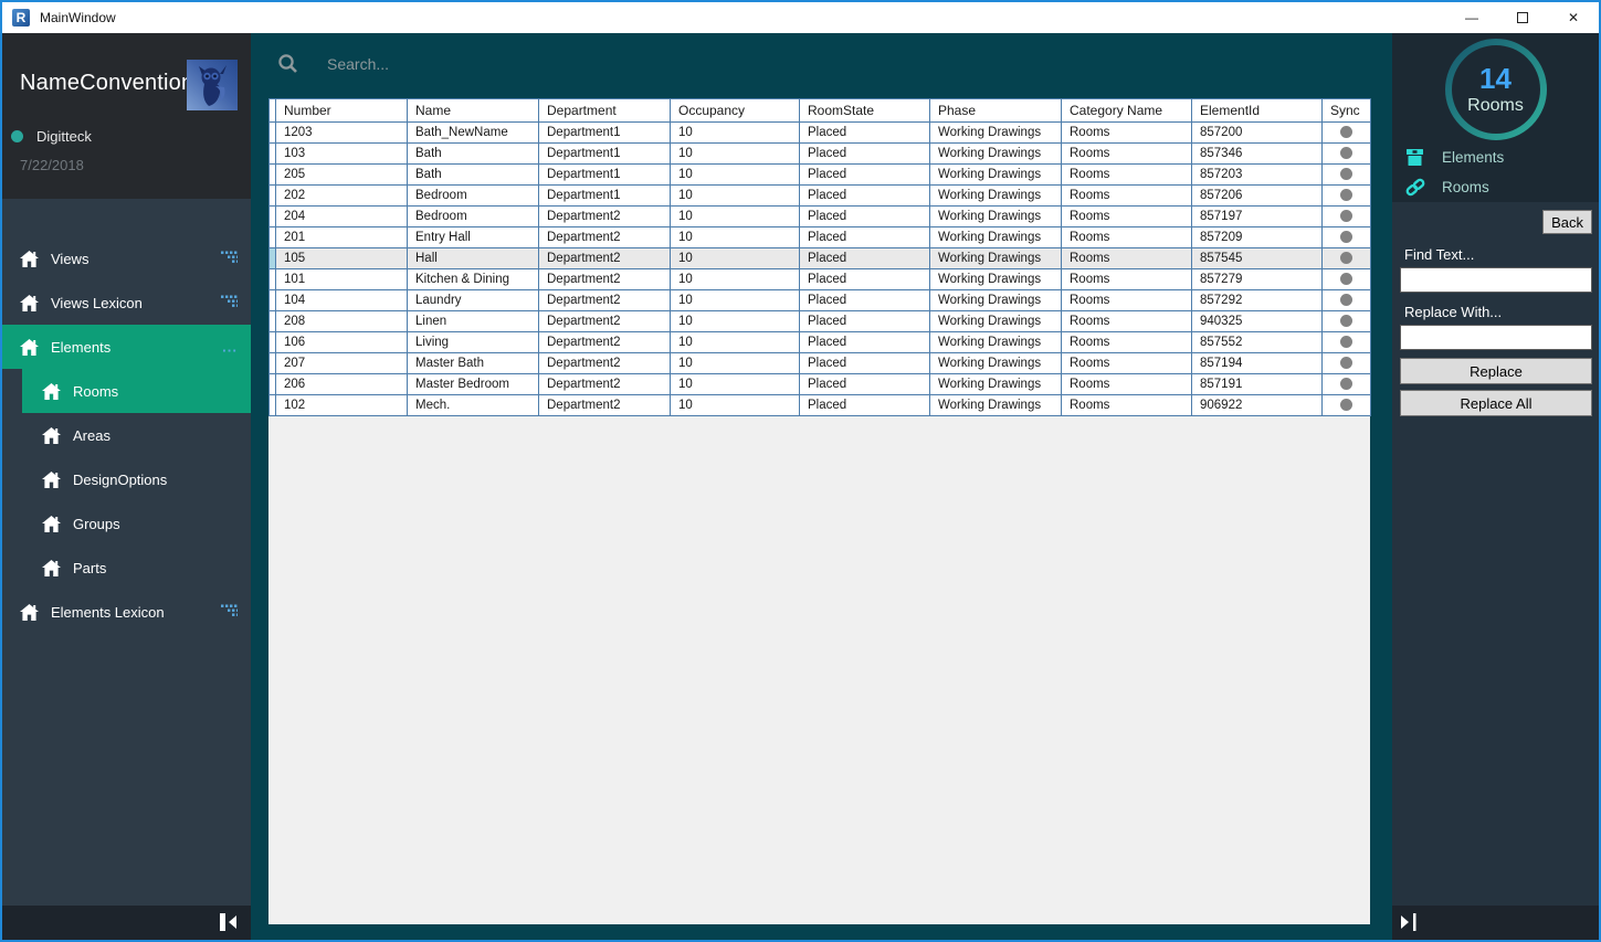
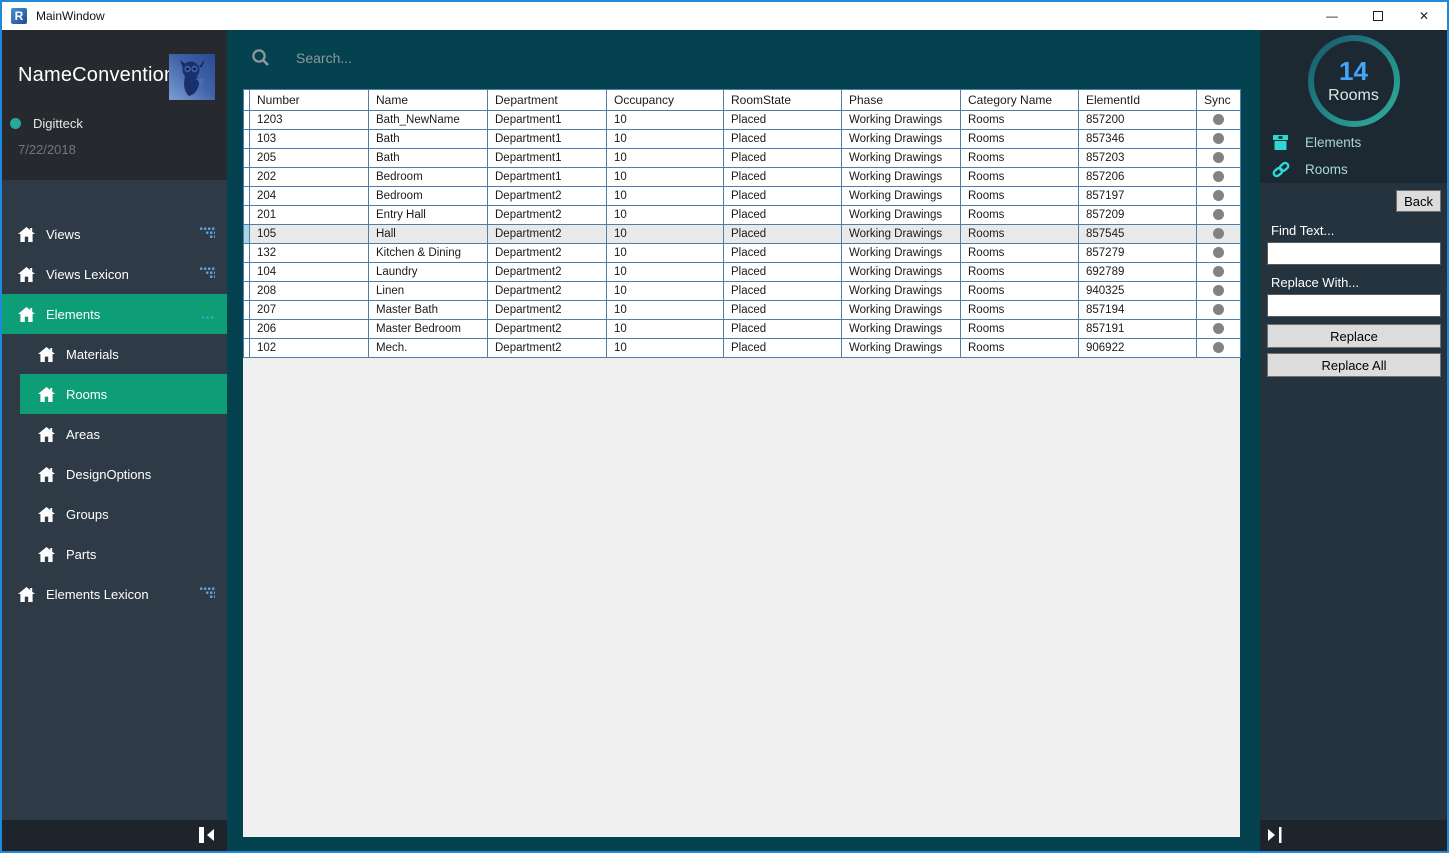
  R
  MainWindow
  —
  ✕
  NameConventio
  Digitteck
  7/22/2018
  Views
  Views Lexicon
  Elements
  ...
+ Materials
  Rooms
  Areas
  DesignOptions
  Groups
  Parts
  Elements Lexicon
  Search...
  	Number	Name	Department	Occupancy	RoomState	Phase	Category Name	ElementId	Sync
  	1203	Bath_NewName	Department1	10	Placed	Working Drawings	Rooms	857200
  	103	Bath	Department1	10	Placed	Working Drawings	Rooms	857346
  	205	Bath	Department1	10	Placed	Working Drawings	Rooms	857203
  	202	Bedroom	Department1	10	Placed	Working Drawings	Rooms	857206
  	204	Bedroom	Department2	10	Placed	Working Drawings	Rooms	857197
  	201	Entry Hall	Department2	10	Placed	Working Drawings	Rooms	857209
  	105	Hall	Department2	10	Placed	Working Drawings	Rooms	857545
- 	101	Kitchen & Dining	Department2	10	Placed	Working Drawings	Rooms	857279
+ 	132	Kitchen & Dining	Department2	10	Placed	Working Drawings	Rooms	857279
- 	104	Laundry	Department2	10	Placed	Working Drawings	Rooms	857292
+ 	104	Laundry	Department2	10	Placed	Working Drawings	Rooms	692789
  	208	Linen	Department2	10	Placed	Working Drawings	Rooms	940325
- 	106	Living	Department2	10	Placed	Working Drawings	Rooms	857552
  	207	Master Bath	Department2	10	Placed	Working Drawings	Rooms	857194
  	206	Master Bedroom	Department2	10	Placed	Working Drawings	Rooms	857191
  	102	Mech.	Department2	10	Placed	Working Drawings	Rooms	906922
  14
  Rooms
  Elements
  Rooms
  Back
  Find Text...
  Replace With...
  Replace
  Replace All
